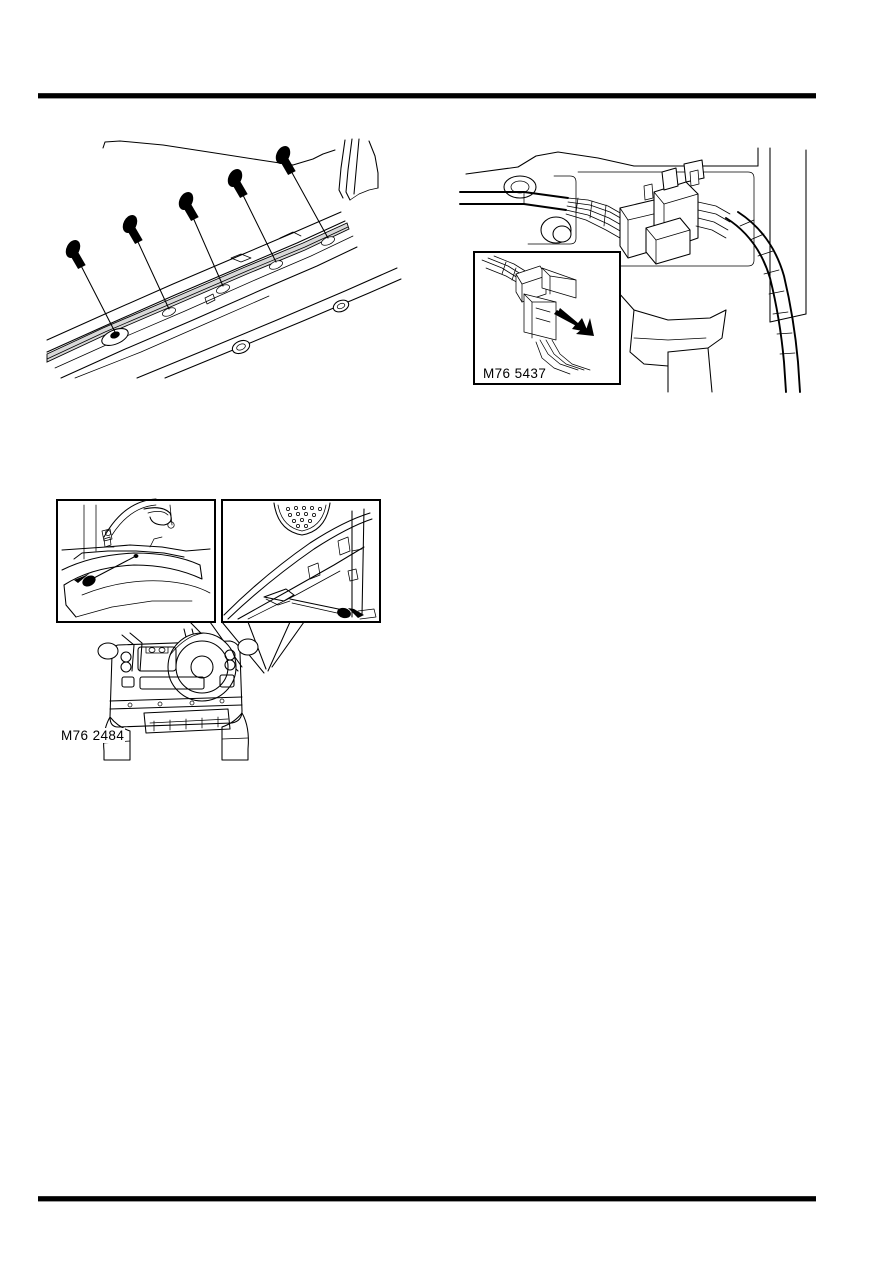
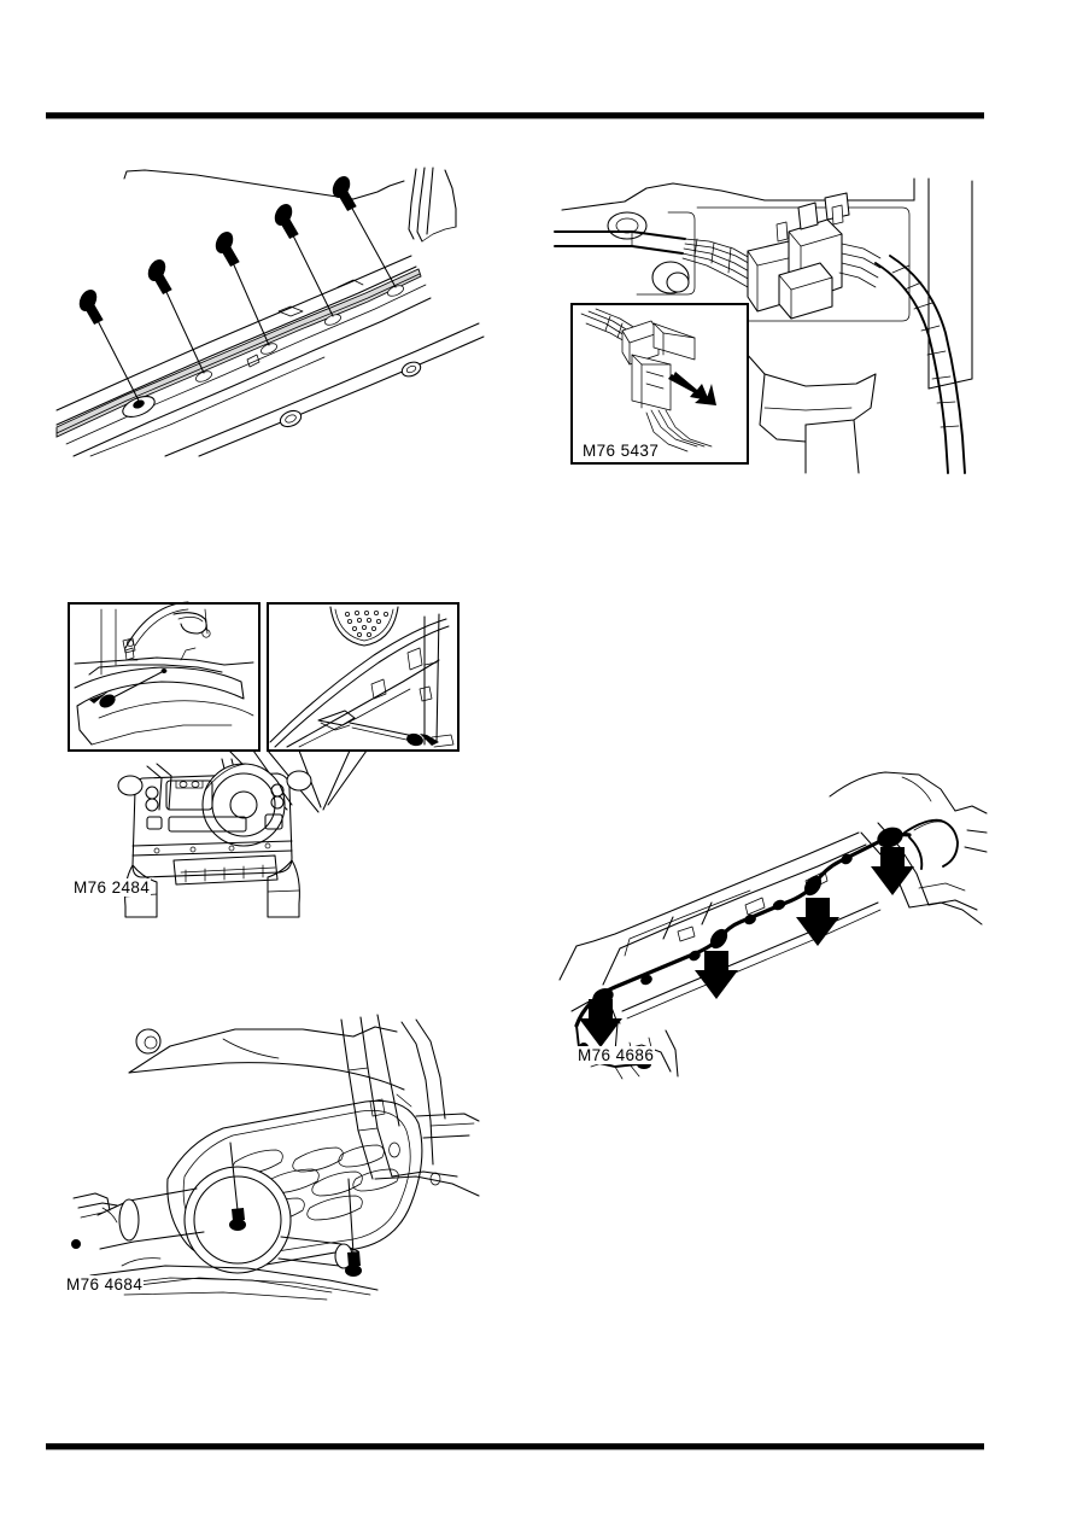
  M76 5437
  M76 2484
+ M76 4684
+ M76 4686
